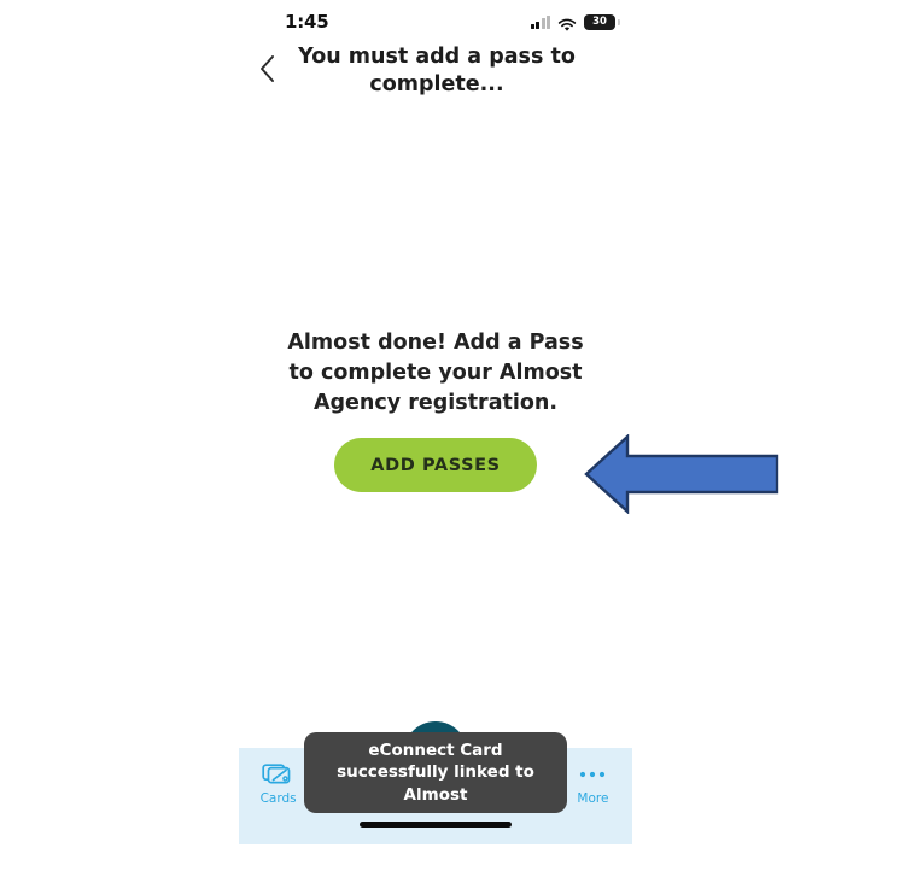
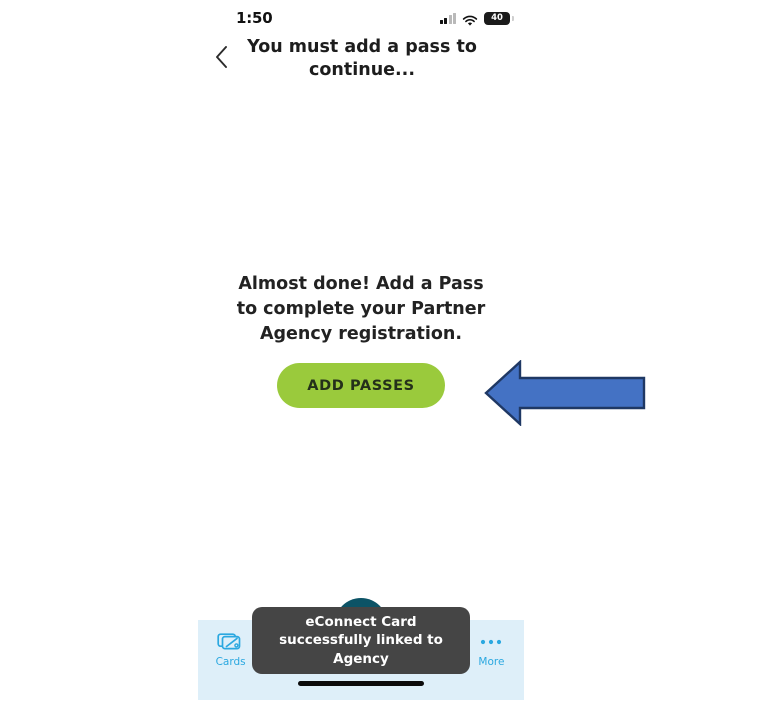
- 1:45
+ 1:50
- 30
+ 40
- You must add a pass to complete...
+ You must add a pass to continue...
- Almost done! Add a Pass to complete your Almost Agency registration.
+ Almost done! Add a Pass to complete your Partner Agency registration.
  ADD PASSES
  Cards
  More
- eConnect Card successfully linked to Almost
+ eConnect Card successfully linked to Agency
